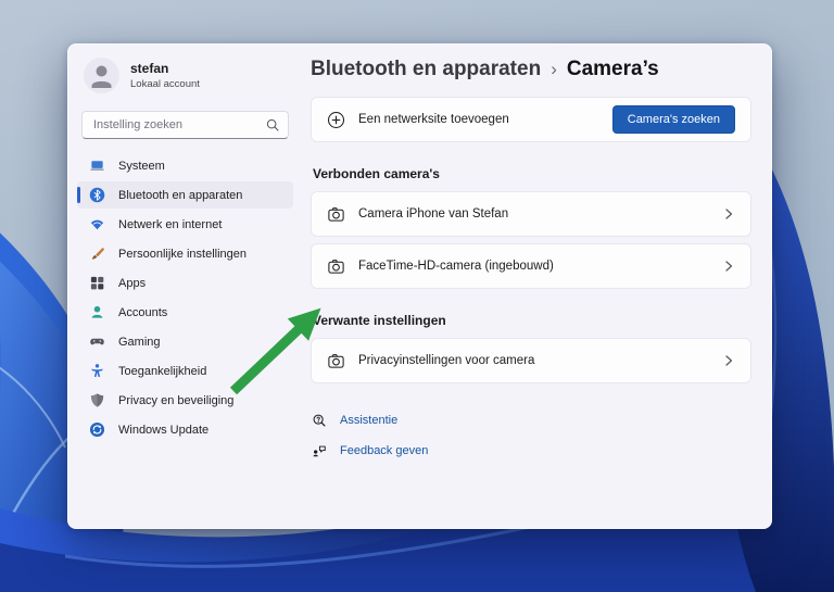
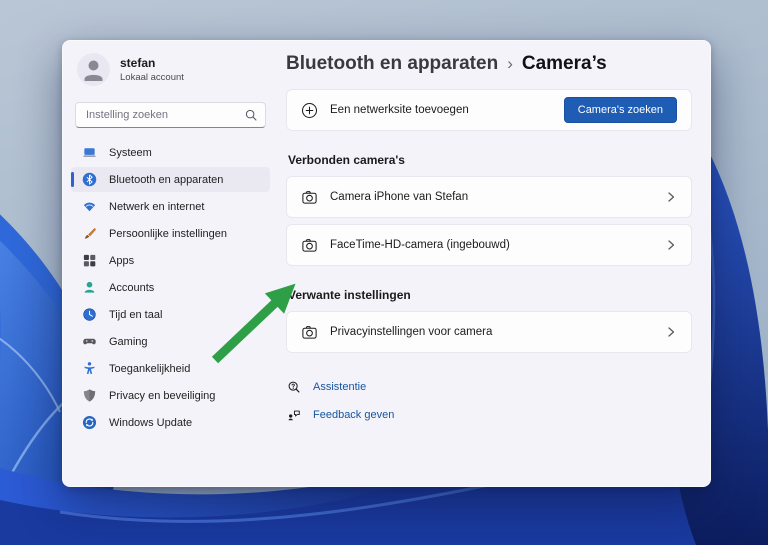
  stefan
  Lokaal account
  Instelling zoeken
  Systeem
  Bluetooth en apparaten
  Netwerk en internet
  Persoonlijke instellingen
  Apps
  Accounts
+ Tijd en taal
  Gaming
  Toegankelijkheid
  Privacy en beveiliging
  Windows Update
  Bluetooth en apparaten
  ›
  Camera’s
  Een netwerksite toevoegen
  Camera's zoeken
  Verbonden camera's
  Camera iPhone van Stefan
  FaceTime-HD-camera (ingebouwd)
  Verwante instellingen
  Privacyinstellingen voor camera
  Assistentie
  Feedback geven
